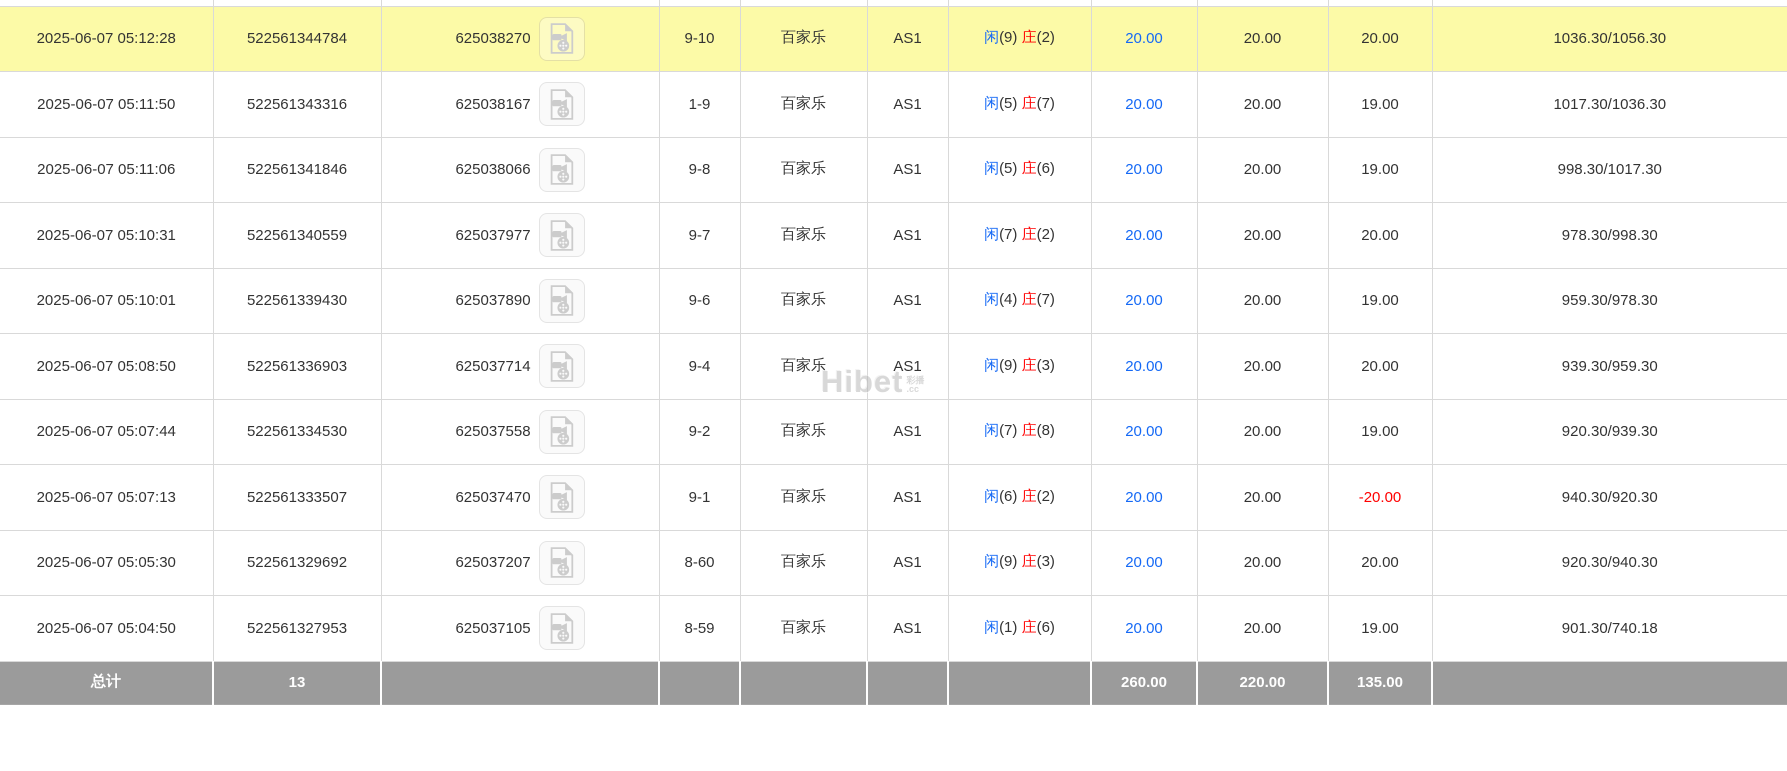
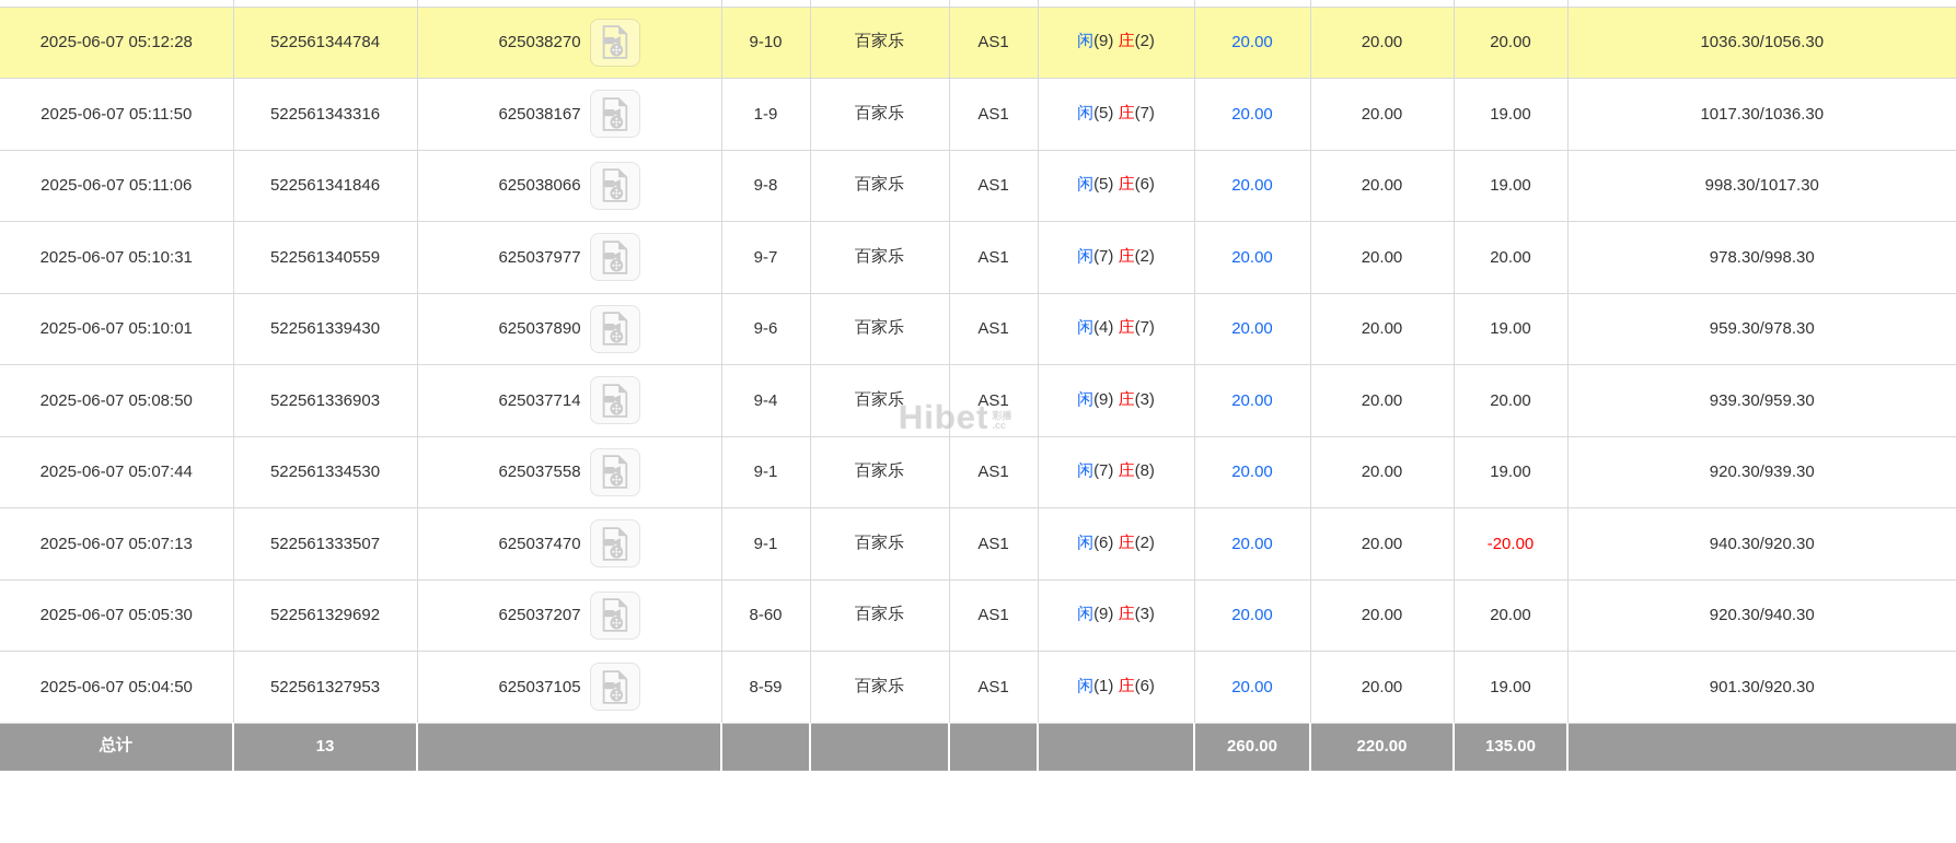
  2025-06-07 05:12:28	522561344784	625038270	9-10	百家乐	AS1	闲(9) 庄(2)	20.00	20.00	20.00	1036.30/1056.30
  2025-06-07 05:11:50	522561343316	625038167	1-9	百家乐	AS1	闲(5) 庄(7)	20.00	20.00	19.00	1017.30/1036.30
  2025-06-07 05:11:06	522561341846	625038066	9-8	百家乐	AS1	闲(5) 庄(6)	20.00	20.00	19.00	998.30/1017.30
  2025-06-07 05:10:31	522561340559	625037977	9-7	百家乐	AS1	闲(7) 庄(2)	20.00	20.00	20.00	978.30/998.30
  2025-06-07 05:10:01	522561339430	625037890	9-6	百家乐	AS1	闲(4) 庄(7)	20.00	20.00	19.00	959.30/978.30
  2025-06-07 05:08:50	522561336903	625037714	9-4	百家乐	AS1	闲(9) 庄(3)	20.00	20.00	20.00	939.30/959.30
- 2025-06-07 05:07:44	522561334530	625037558	9-2	百家乐	AS1	闲(7) 庄(8)	20.00	20.00	19.00	920.30/939.30
+ 2025-06-07 05:07:44	522561334530	625037558	9-1	百家乐	AS1	闲(7) 庄(8)	20.00	20.00	19.00	920.30/939.30
  2025-06-07 05:07:13	522561333507	625037470	9-1	百家乐	AS1	闲(6) 庄(2)	20.00	20.00	-20.00	940.30/920.30
  2025-06-07 05:05:30	522561329692	625037207	8-60	百家乐	AS1	闲(9) 庄(3)	20.00	20.00	20.00	920.30/940.30
- 2025-06-07 05:04:50	522561327953	625037105	8-59	百家乐	AS1	闲(1) 庄(6)	20.00	20.00	19.00	901.30/740.18
+ 2025-06-07 05:04:50	522561327953	625037105	8-59	百家乐	AS1	闲(1) 庄(6)	20.00	20.00	19.00	901.30/920.30
  总计	13						260.00	220.00	135.00
  Hibet
  彩播
  .cc
